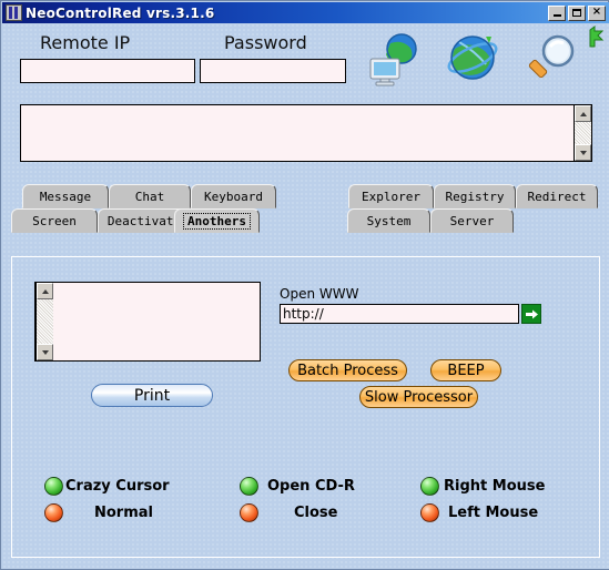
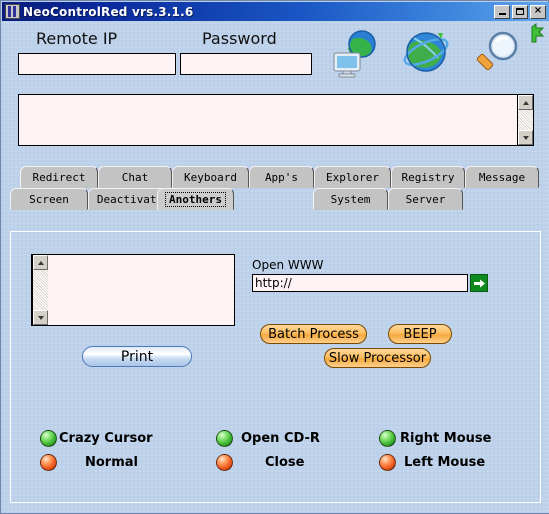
  NeoControlRed vrs.3.1.6
  ×
  Remote IP
  Password
- Message
+ Redirect
  Chat
  Keyboard
+ App's
  Explorer
  Registry
- Redirect
+ Message
  Screen
  Deactivat
  Anothers
  System
  Server
  Print
  Open WWW
  http://
  Batch Process
  BEEP
  Slow Processor
  Crazy Cursor
  Normal
  Open CD-R
  Close
  Right Mouse
  Left Mouse
